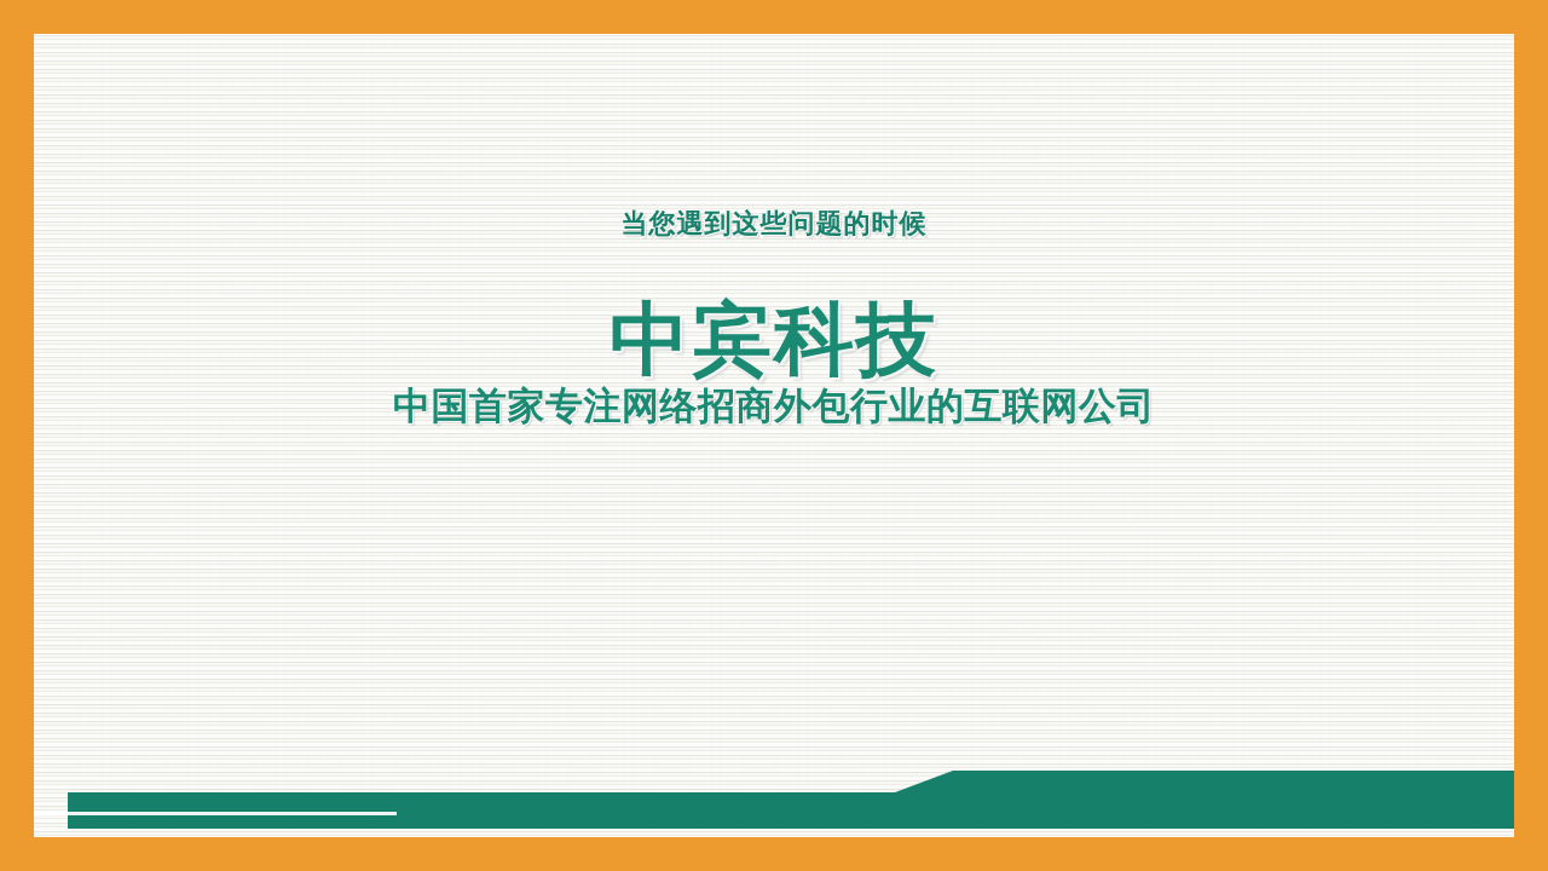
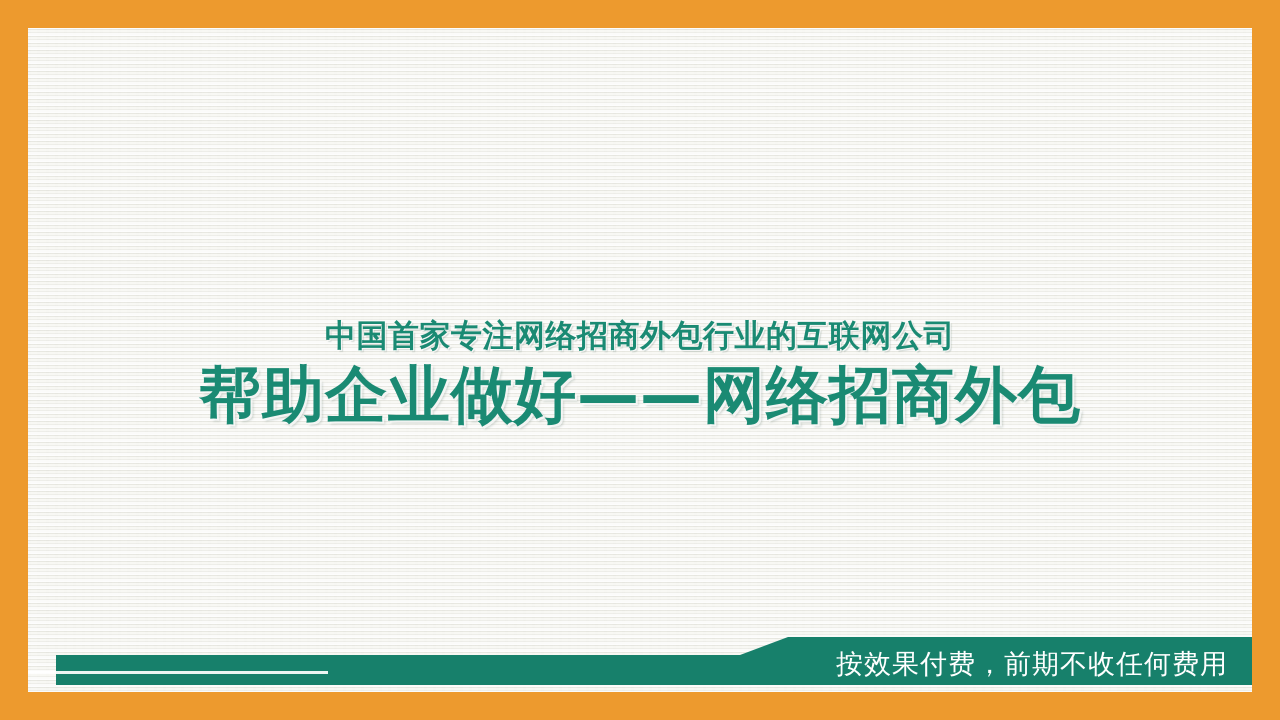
- 当您遇到这些问题的时候
- 中宾科技
  中国首家专注网络招商外包行业的互联网公司
+ 帮助企业做好——网络招商外包
+ 按效果付费，前期不收任何费用
